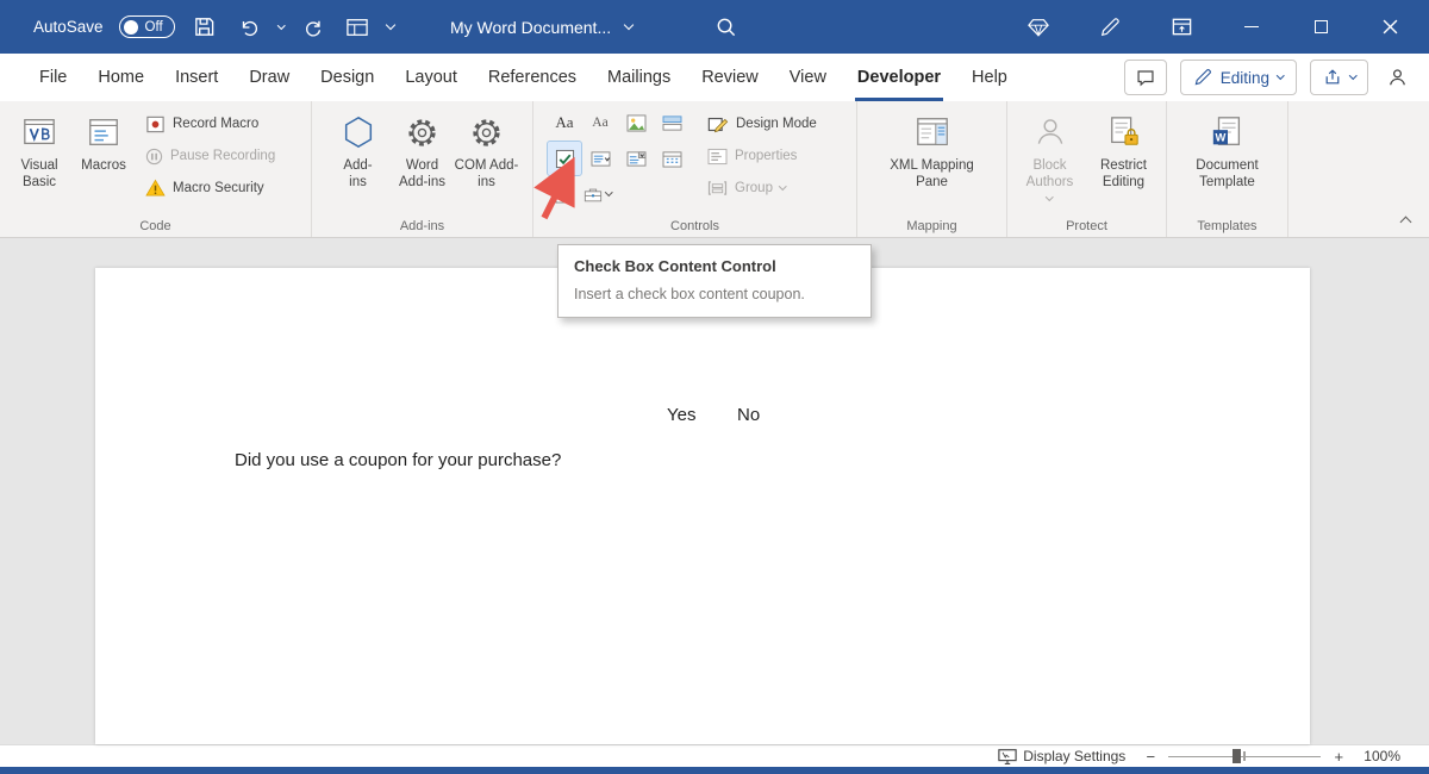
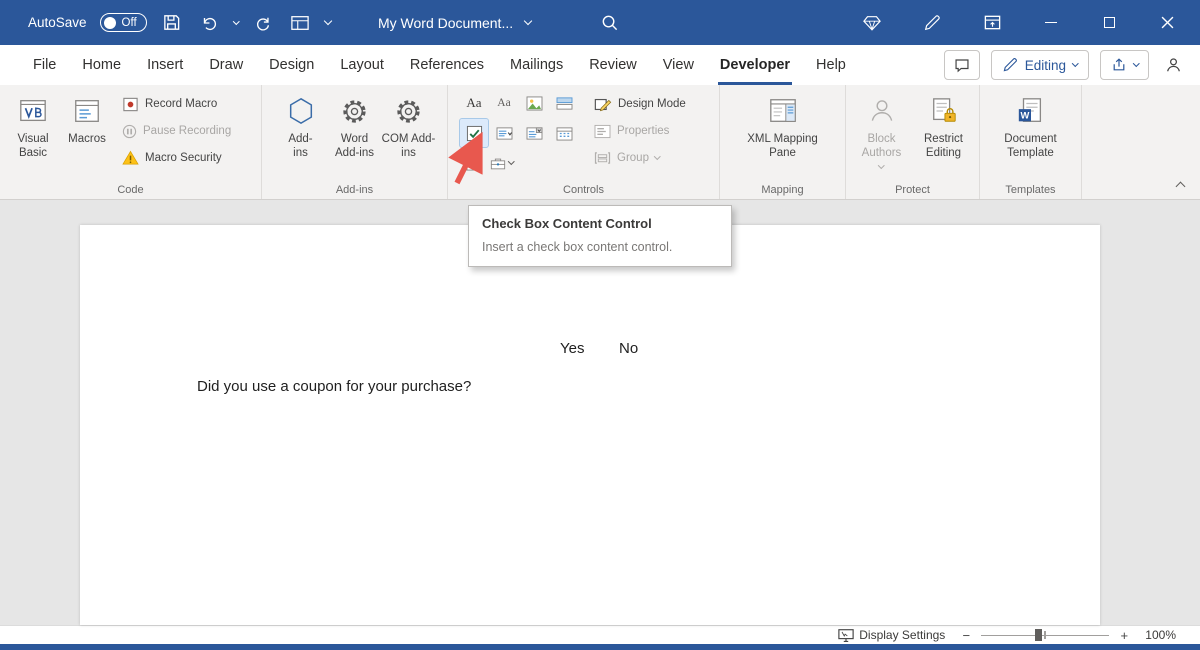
  AutoSave
  Off
  My Word Document...
  File
  Home
  Insert
  Draw
  Design
  Layout
  References
  Mailings
  Review
  View
  Developer
  Help
  Editing
  Visual Basic
  Macros
  Record Macro
  Pause Recording
  Macro Security
  Code
  Add-ins
  Word Add-ins
  COM Add-ins
  Add-ins
  Aa
  Aa
  Design Mode
  Properties
  Group
  Controls
  XML Mapping Pane
  Mapping
  Block Authors
  Restrict Editing
  Protect
  W
  Document Template
  Templates
  Yes
  No
  Did you use a coupon for your purchase?
  Check Box Content Control
- Insert a check box content coupon.
+ Insert a check box content control.
  Display Settings
  −
  +
  100%
